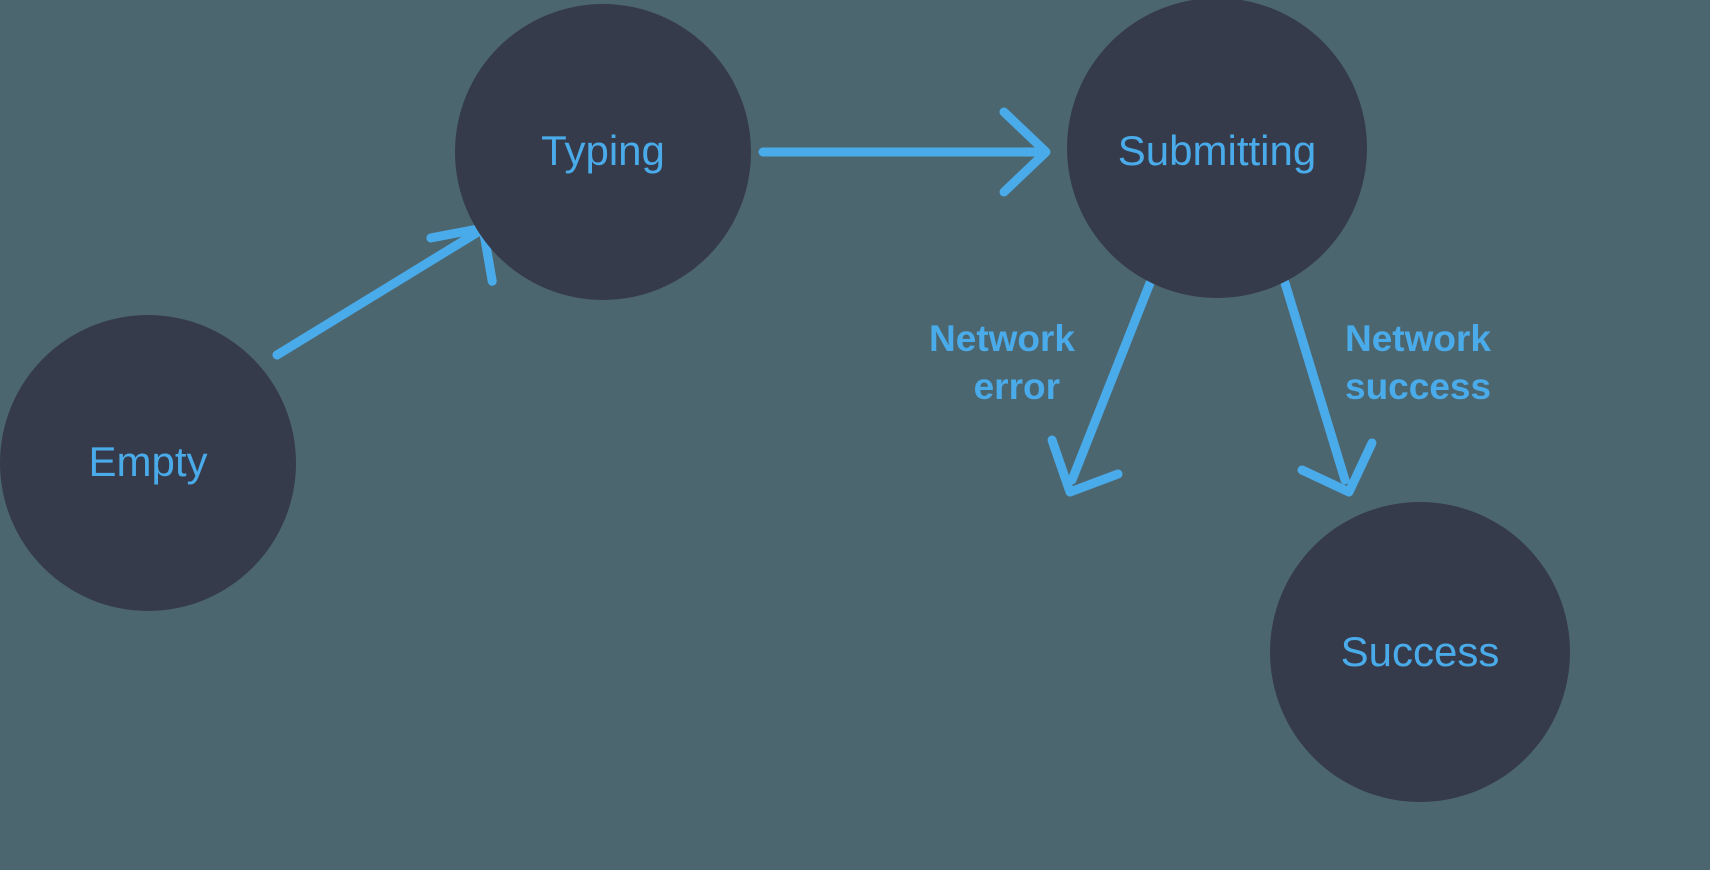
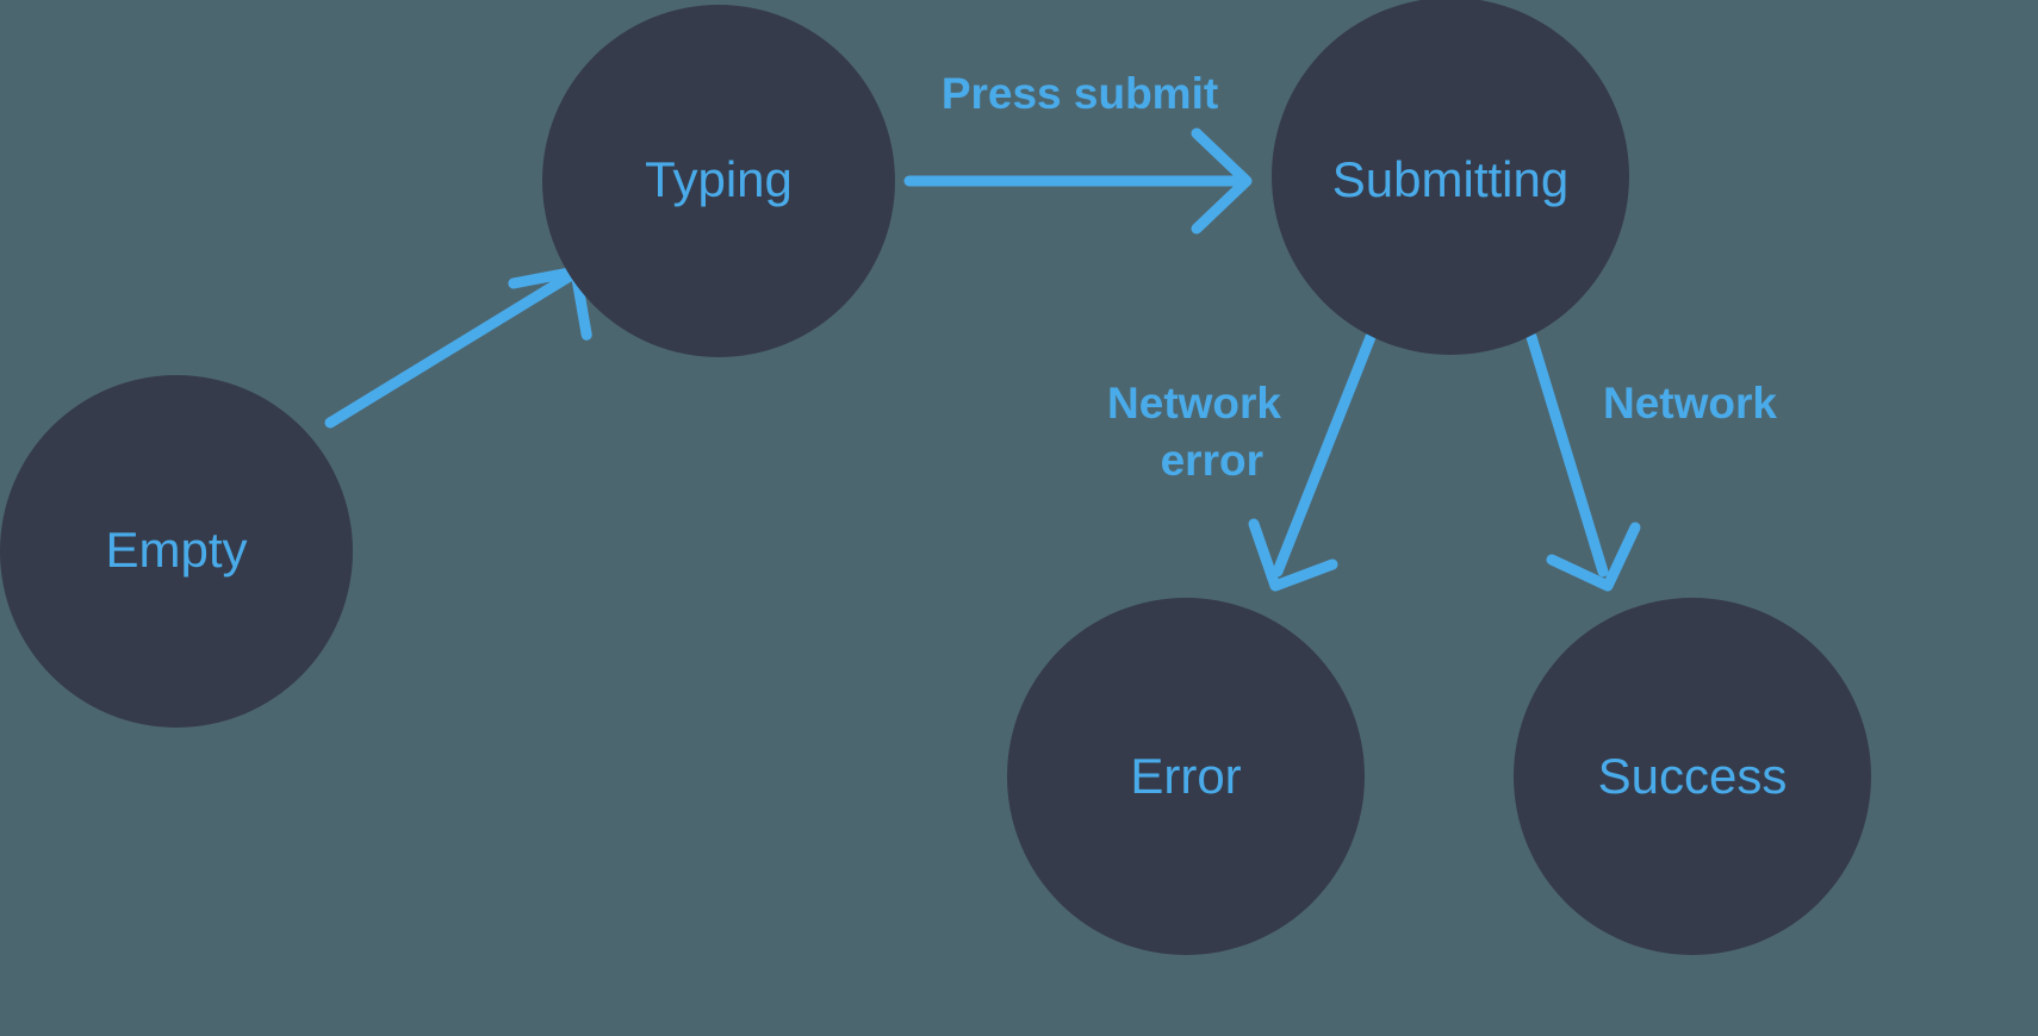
+ Press submit
  Network
  error
  Network
- success
  Empty
  Typing
  Submitting
+ Error
  Success
